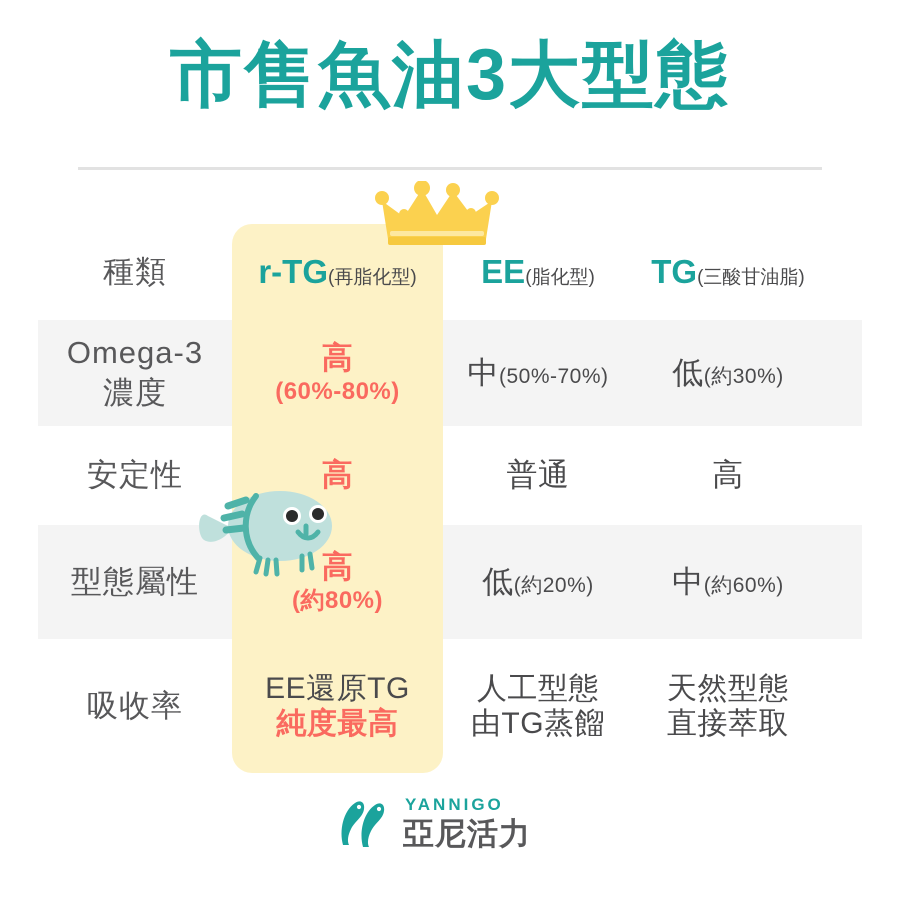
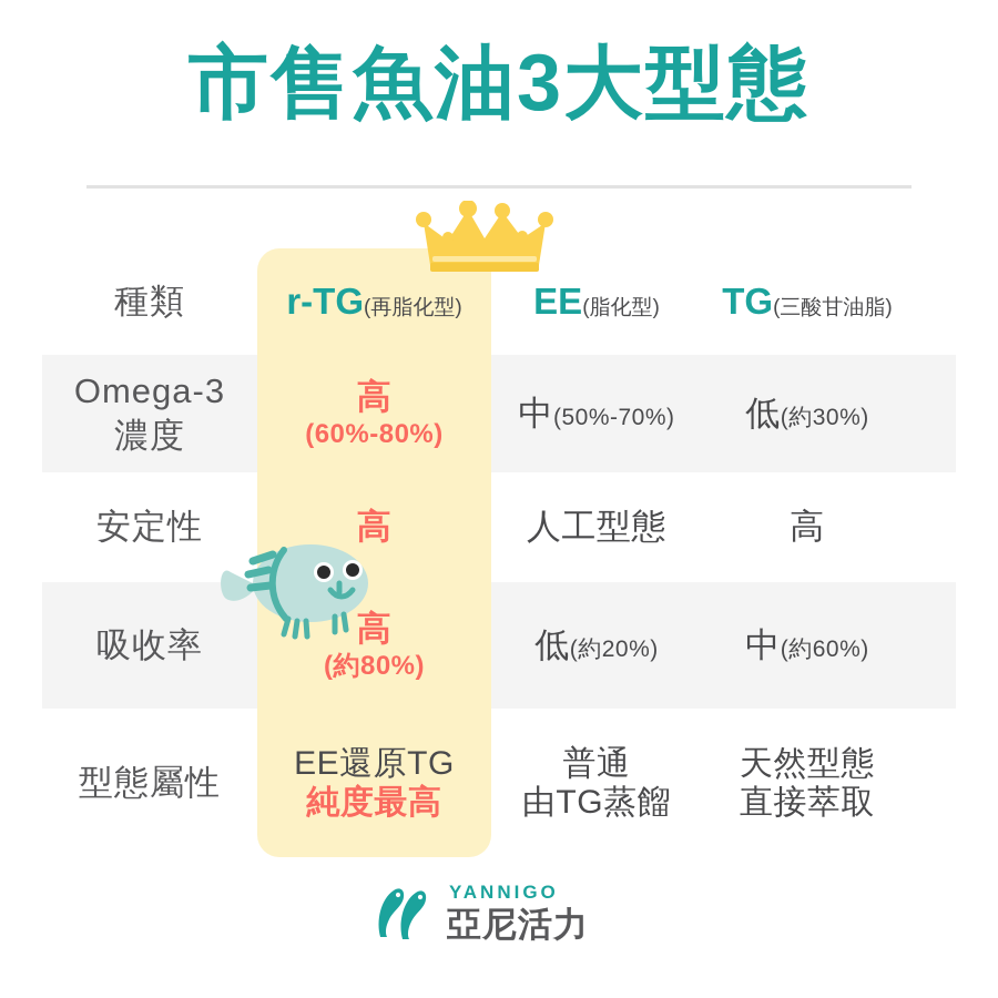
  市售魚油3大型態
  種類
  r-TG(再脂化型)
  EE(脂化型)
  TG(三酸甘油脂)
  Omega-3
  濃度
  高
  (60%-80%)
  中(50%-70%)
  低(約30%)
  安定性
  高
- 普通
+ 人工型態
  高
- 型態屬性
+ 吸收率
  高
  (約80%)
  低(約20%)
  中(約60%)
- 吸收率
+ 型態屬性
  EE還原TG
  純度最高
- 人工型態
+ 普通
  由TG蒸餾
  天然型態
  直接萃取
  YANNIGO
  亞尼活力
